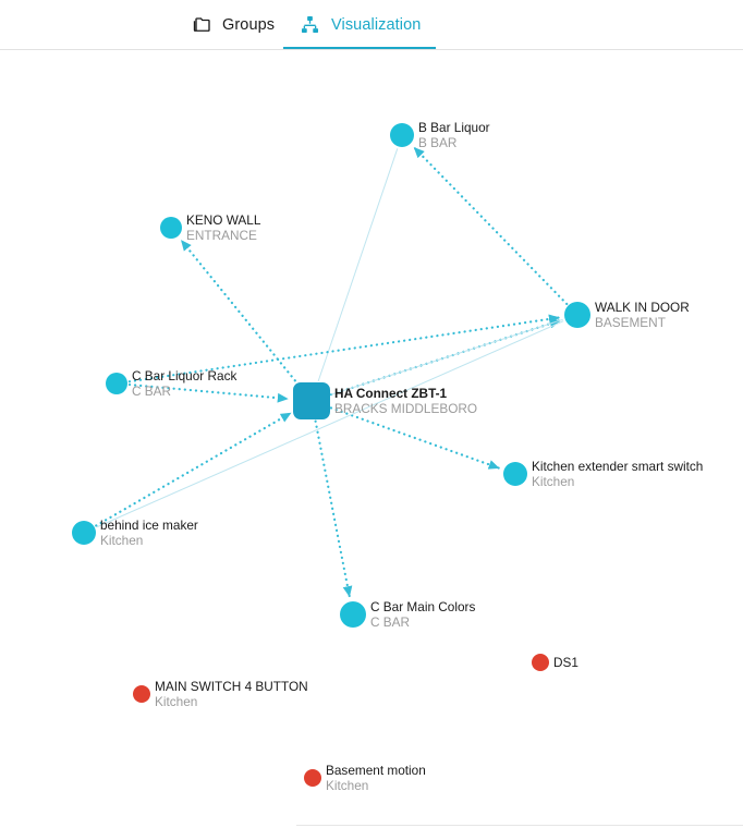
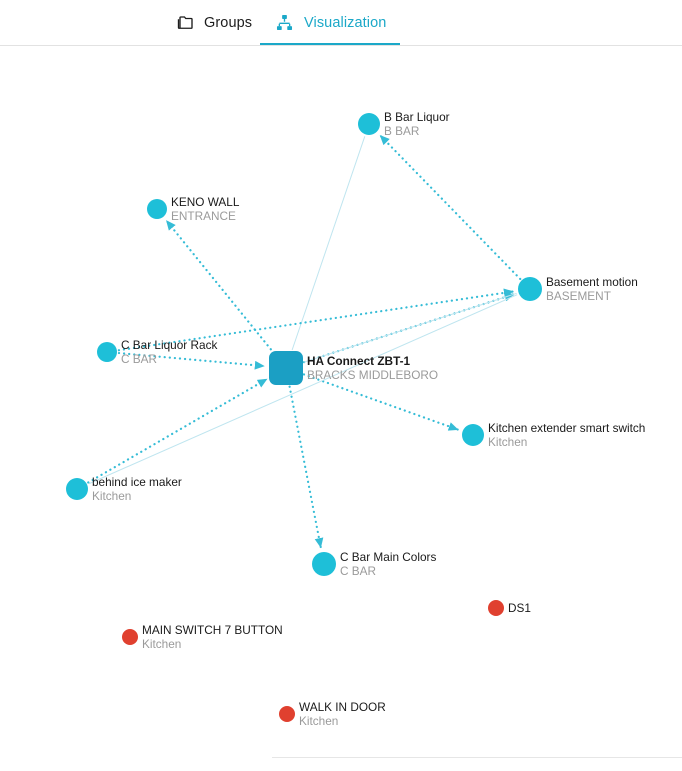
  Groups
  Visualization
  B Bar Liquor
  B BAR
  KENO WALL
  ENTRANCE
- WALK IN DOOR
+ Basement motion
  BASEMENT
  C Bar Liquor Rack
  C BAR
  HA Connect ZBT-1
  BRACKS MIDDLEBORO
  Kitchen extender smart switch
  Kitchen
  behind ice maker
  Kitchen
  C Bar Main Colors
  C BAR
  DS1
- MAIN SWITCH 4 BUTTON
+ MAIN SWITCH 7 BUTTON
  Kitchen
- Basement motion
+ WALK IN DOOR
  Kitchen
